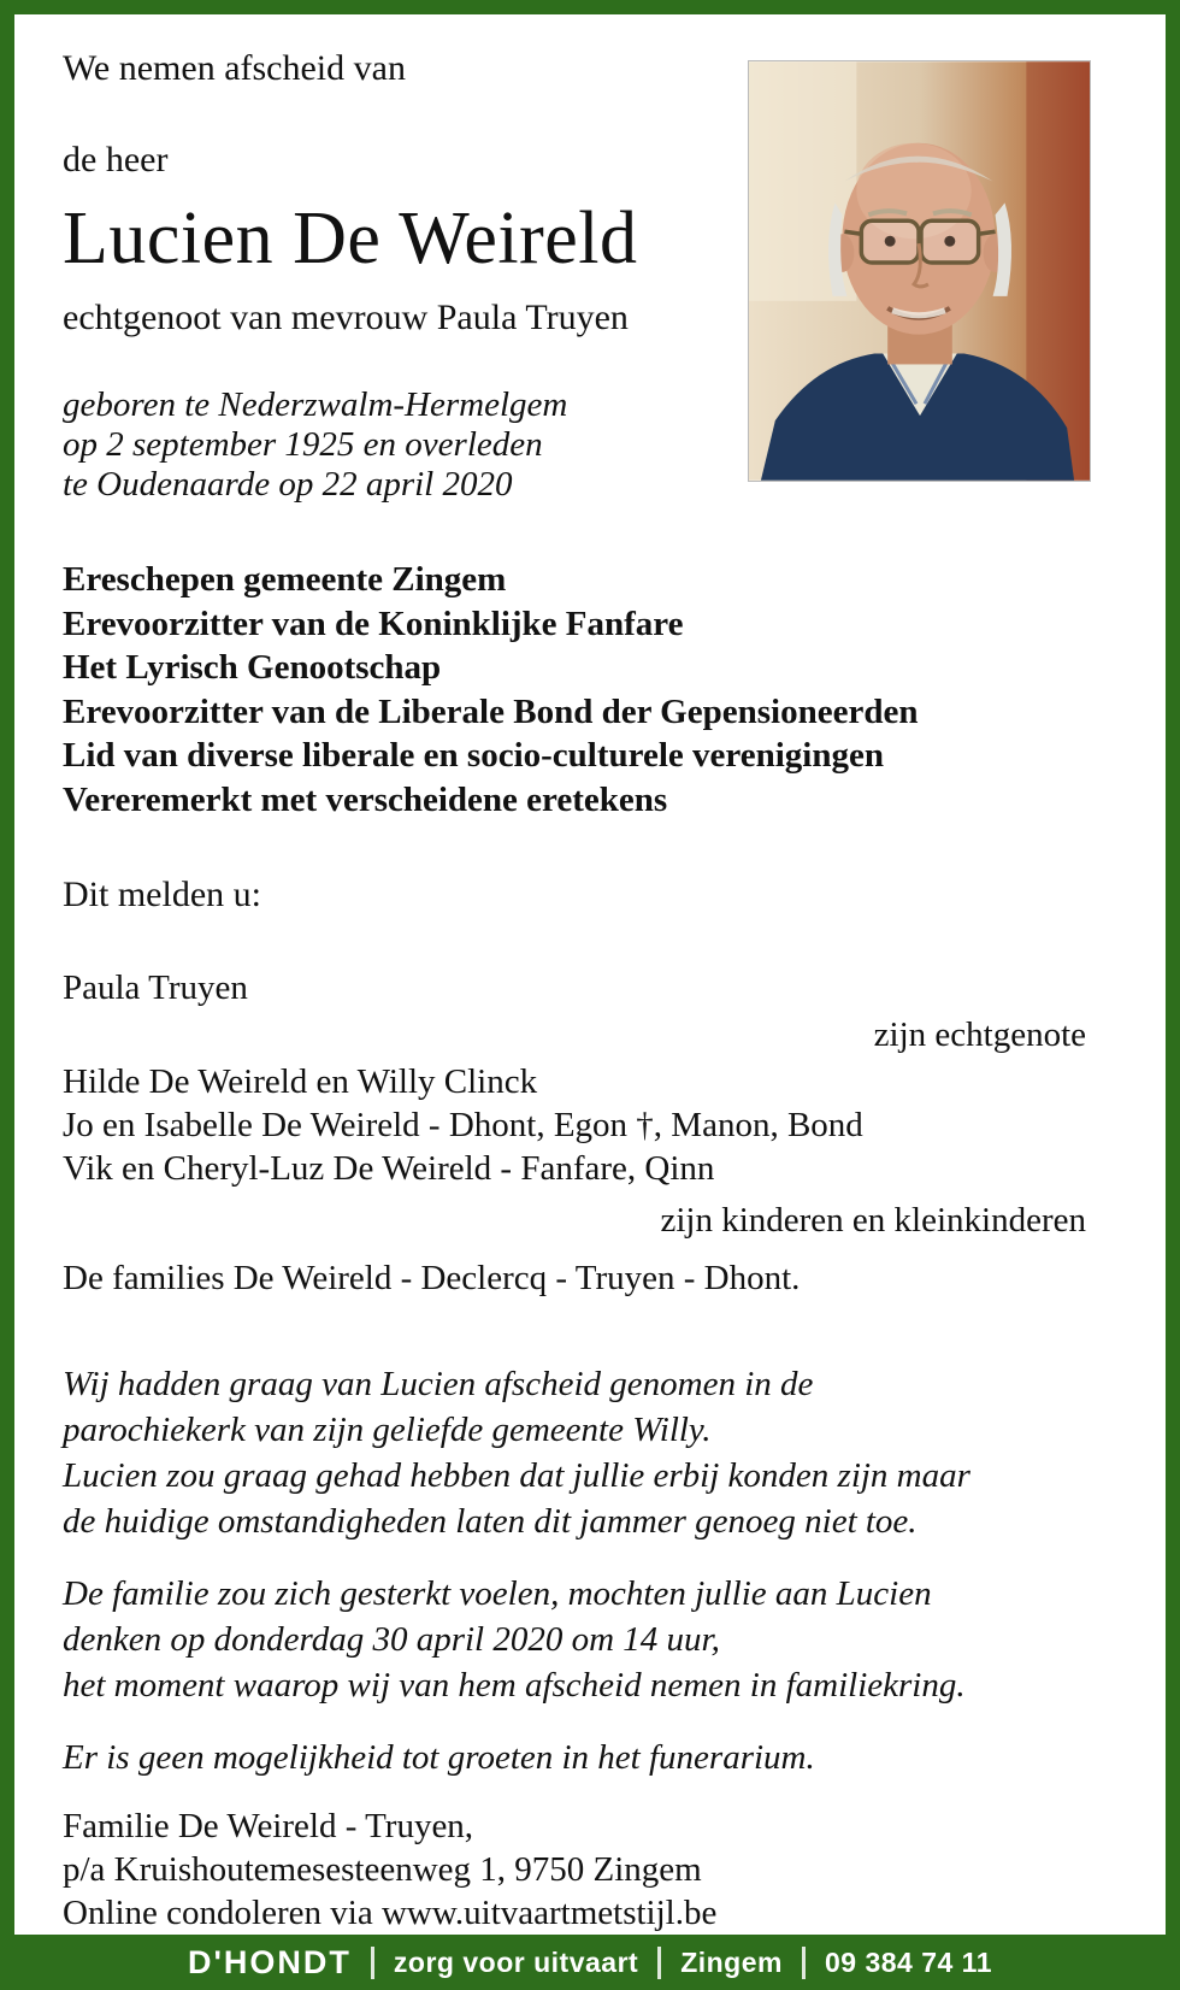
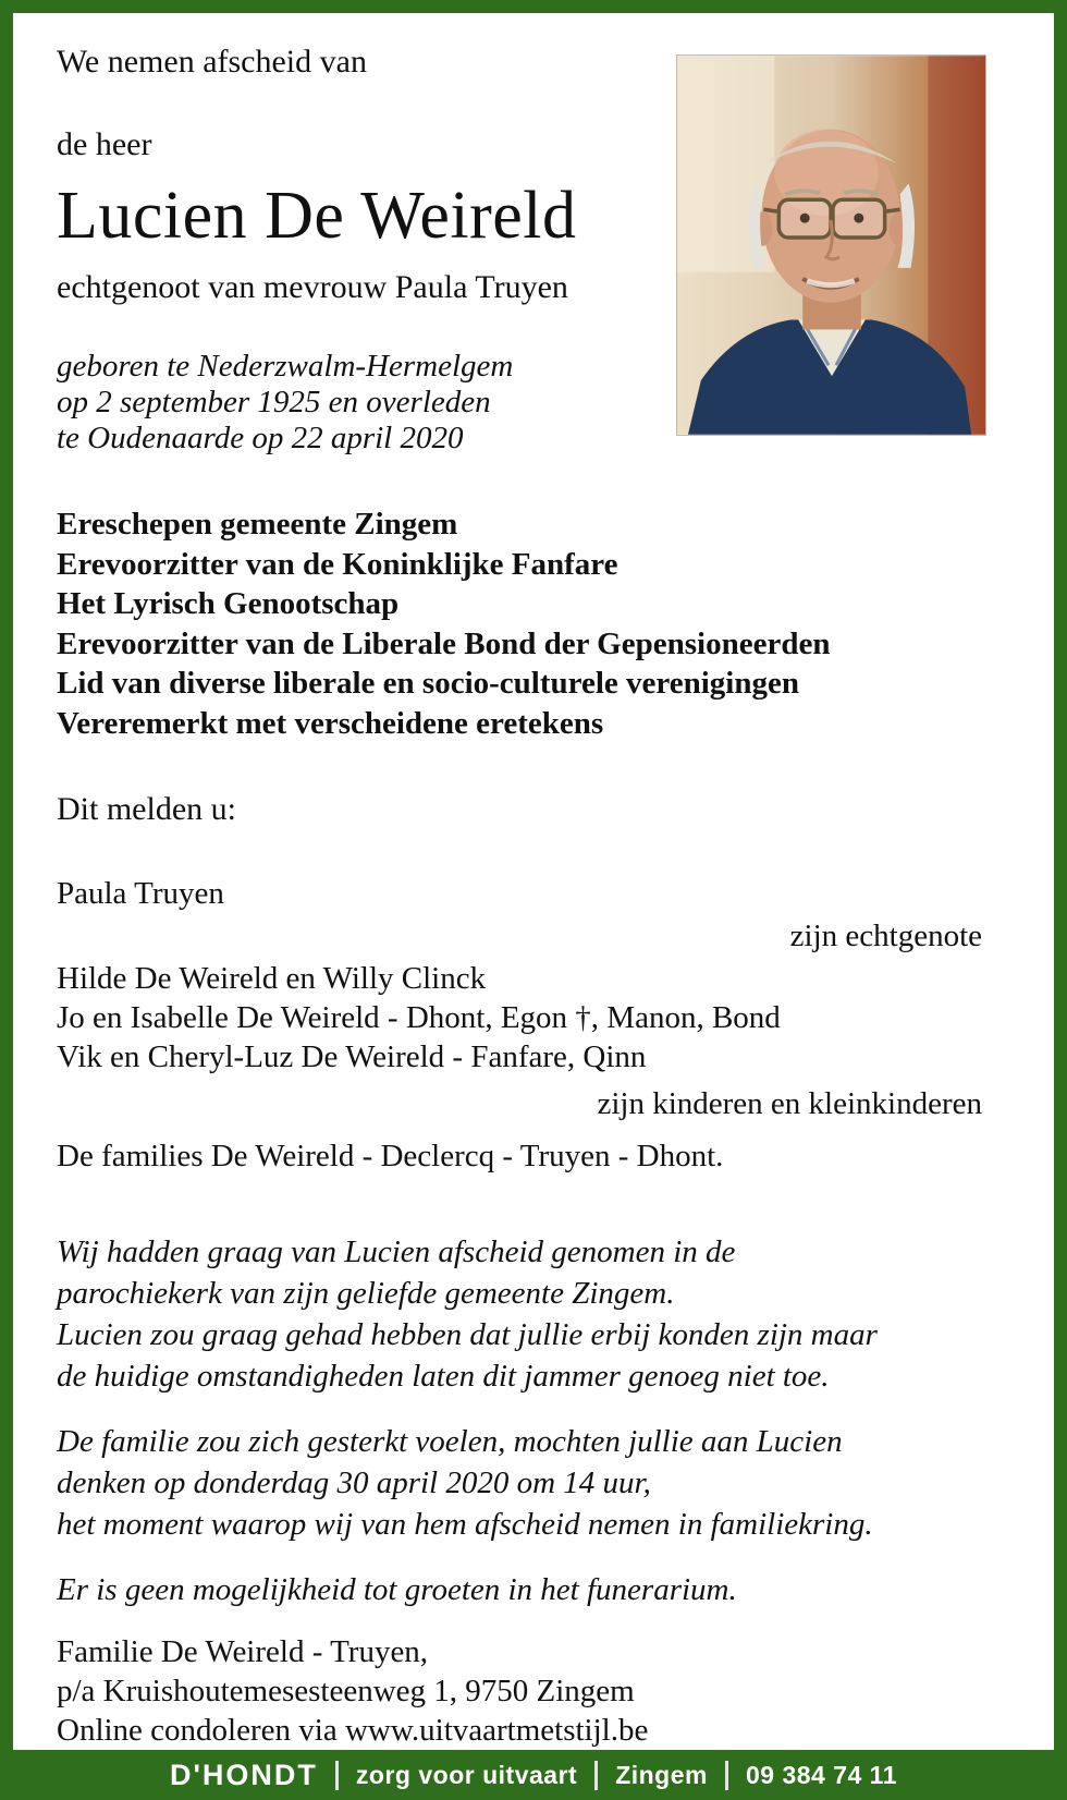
  We nemen afscheid van
  de heer
  Lucien De Weireld
  echtgenoot van mevrouw Paula Truyen
  geboren te Nederzwalm-Hermelgem
  op 2 september 1925 en overleden
  te Oudenaarde op 22 april 2020
  Ereschepen gemeente Zingem
  Erevoorzitter van de Koninklijke Fanfare
  Het Lyrisch Genootschap
  Erevoorzitter van de Liberale Bond der Gepensioneerden
  Lid van diverse liberale en socio-culturele verenigingen
  Vereremerkt met verscheidene eretekens
  Dit melden u:
  Paula Truyen
  zijn echtgenote
  Hilde De Weireld en Willy Clinck
  Jo en Isabelle De Weireld - Dhont, Egon †, Manon, Bond
  Vik en Cheryl-Luz De Weireld - Fanfare, Qinn
  zijn kinderen en kleinkinderen
  De families De Weireld - Declercq - Truyen - Dhont.
  Wij hadden graag van Lucien afscheid genomen in de
- parochiekerk van zijn geliefde gemeente Willy.
+ parochiekerk van zijn geliefde gemeente Zingem.
  Lucien zou graag gehad hebben dat jullie erbij konden zijn maar
  de huidige omstandigheden laten dit jammer genoeg niet toe.
  De familie zou zich gesterkt voelen, mochten jullie aan Lucien
  denken op donderdag 30 april 2020 om 14 uur,
  het moment waarop wij van hem afscheid nemen in familiekring.
  Er is geen mogelijkheid tot groeten in het funerarium.
  Familie De Weireld - Truyen,
  p/a Kruishoutemesesteenweg 1, 9750 Zingem
  Online condoleren via www.uitvaartmetstijl.be
  D'HONDT
  zorg voor uitvaart
  Zingem
  09 384 74 11
